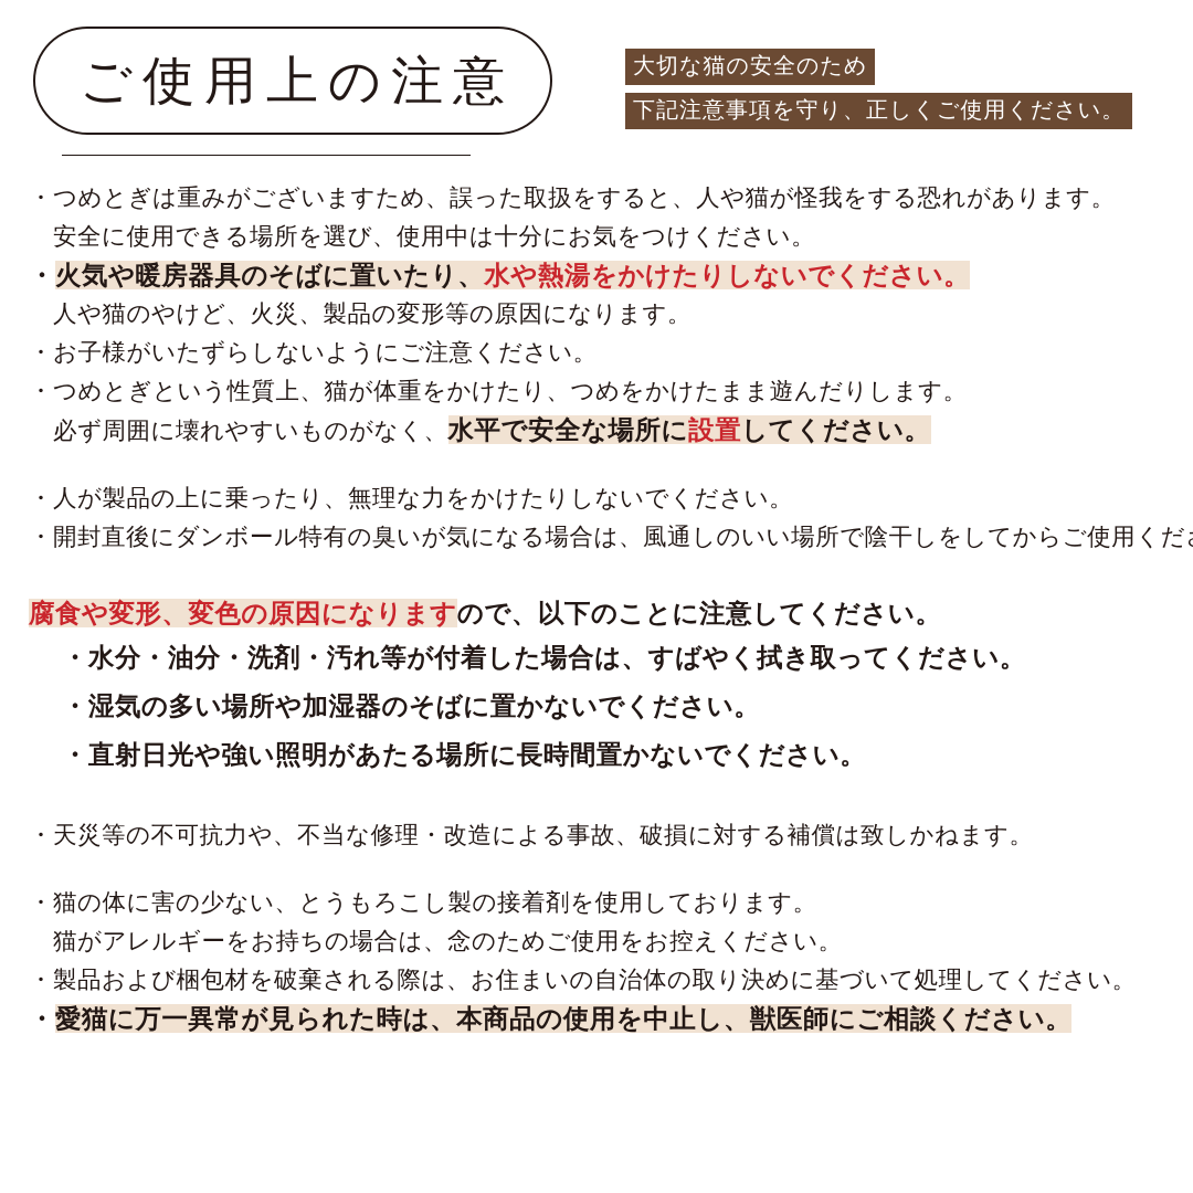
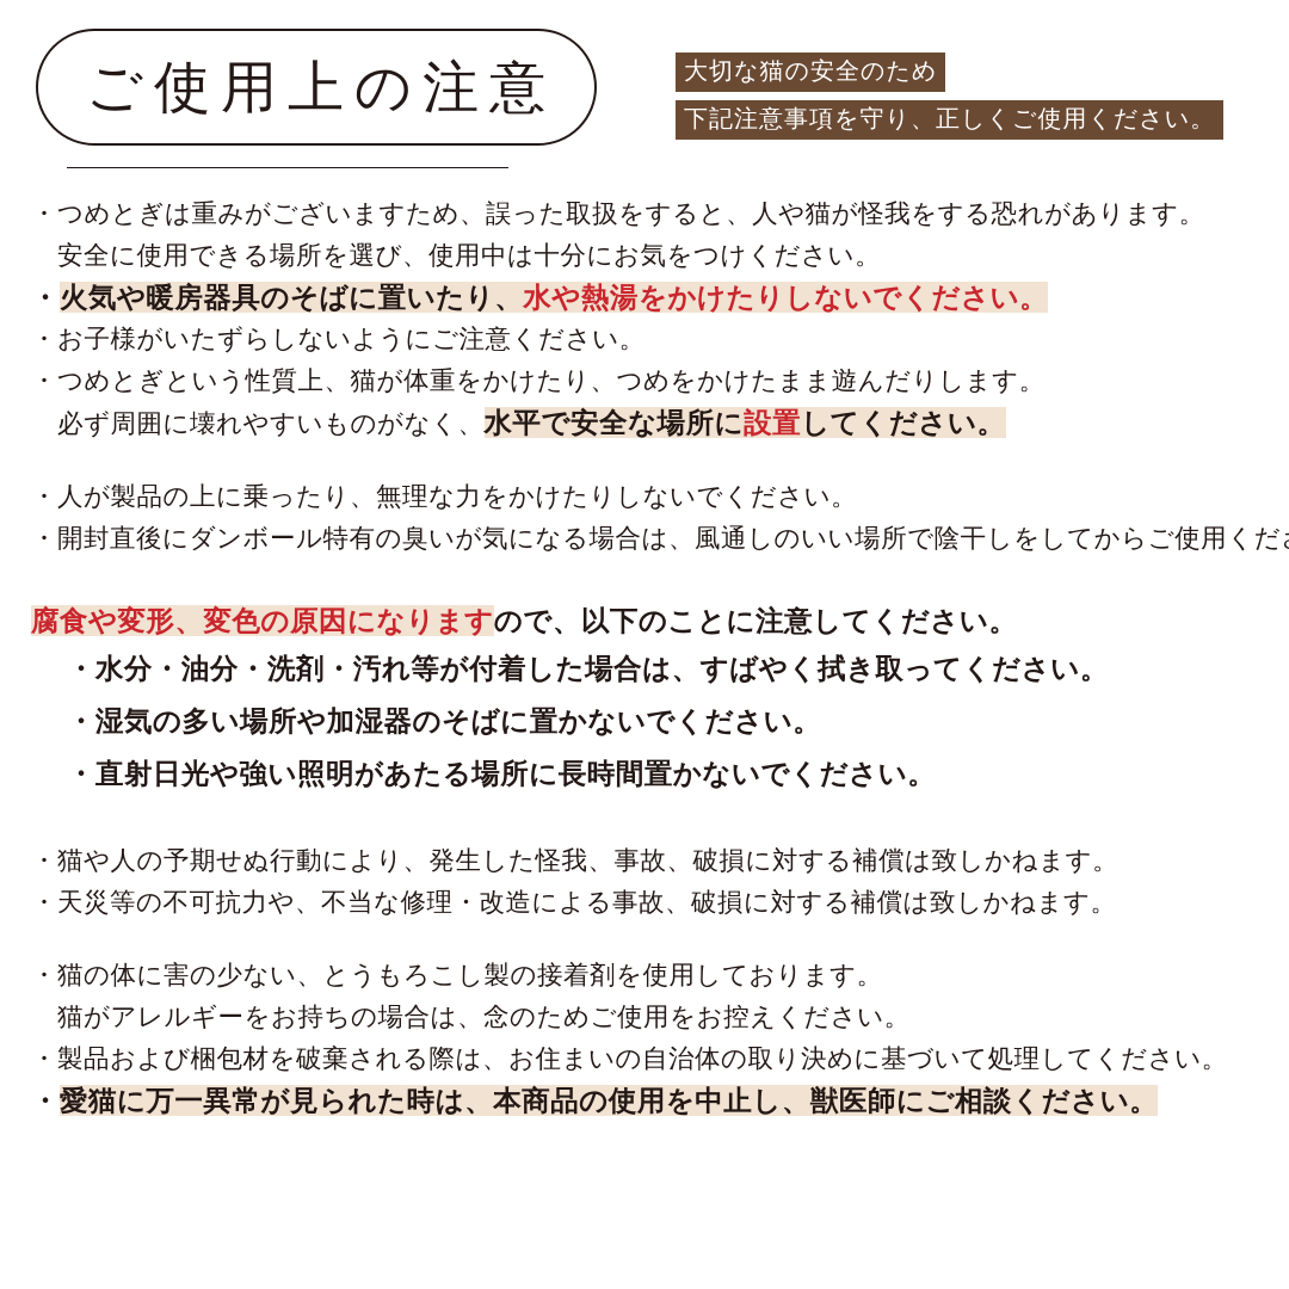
  ご使用上の注意
  大切な猫の安全のため
  下記注意事項を守り、正しくご使用ください。
  ・つめとぎは重みがございますため、誤った取扱をすると、人や猫が怪我をする恐れがあります。
  安全に使用できる場所を選び、使用中は十分にお気をつけください。
  ・火気や暖房器具のそばに置いたり、水や熱湯をかけたりしないでください。
- 人や猫のやけど、火災、製品の変形等の原因になります。
  ・お子様がいたずらしないようにご注意ください。
  ・つめとぎという性質上、猫が体重をかけたり、つめをかけたまま遊んだりします。
  必ず周囲に壊れやすいものがなく、水平で安全な場所に設置してください。
  ・人が製品の上に乗ったり、無理な力をかけたりしないでください。
  ・開封直後にダンボール特有の臭いが気になる場合は、風通しのいい場所で陰干しをしてからご使用くだ
  腐食や変形、変色の原因になりますので、以下のことに注意してください。
  ・水分・油分・洗剤・汚れ等が付着した場合は、すばやく拭き取ってください。
  ・湿気の多い場所や加湿器のそばに置かないでください。
  ・直射日光や強い照明があたる場所に長時間置かないでください。
+ ・猫や人の予期せぬ行動により、発生した怪我、事故、破損に対する補償は致しかねます。
  ・天災等の不可抗力や、不当な修理・改造による事故、破損に対する補償は致しかねます。
  ・猫の体に害の少ない、とうもろこし製の接着剤を使用しております。
  猫がアレルギーをお持ちの場合は、念のためご使用をお控えください。
  ・製品および梱包材を破棄される際は、お住まいの自治体の取り決めに基づいて処理してください。
  ・愛猫に万一異常が見られた時は、本商品の使用を中止し、獣医師にご相談ください。
